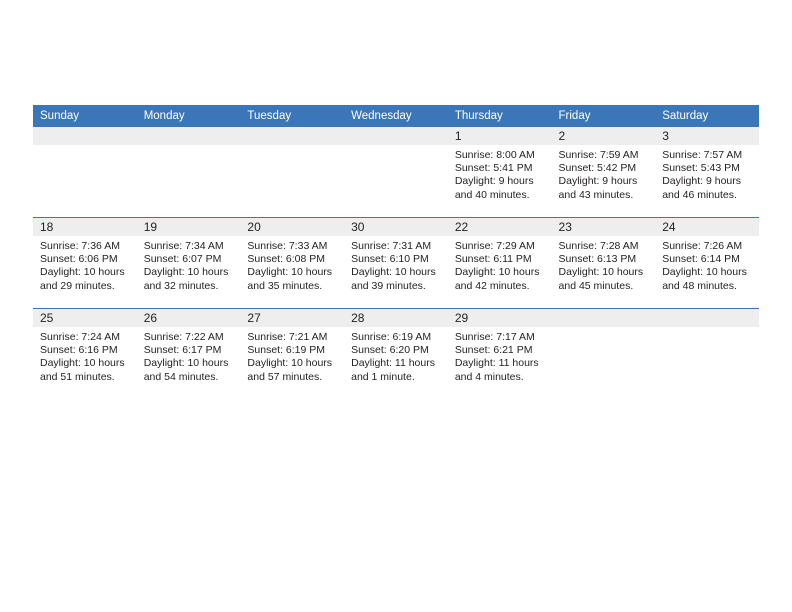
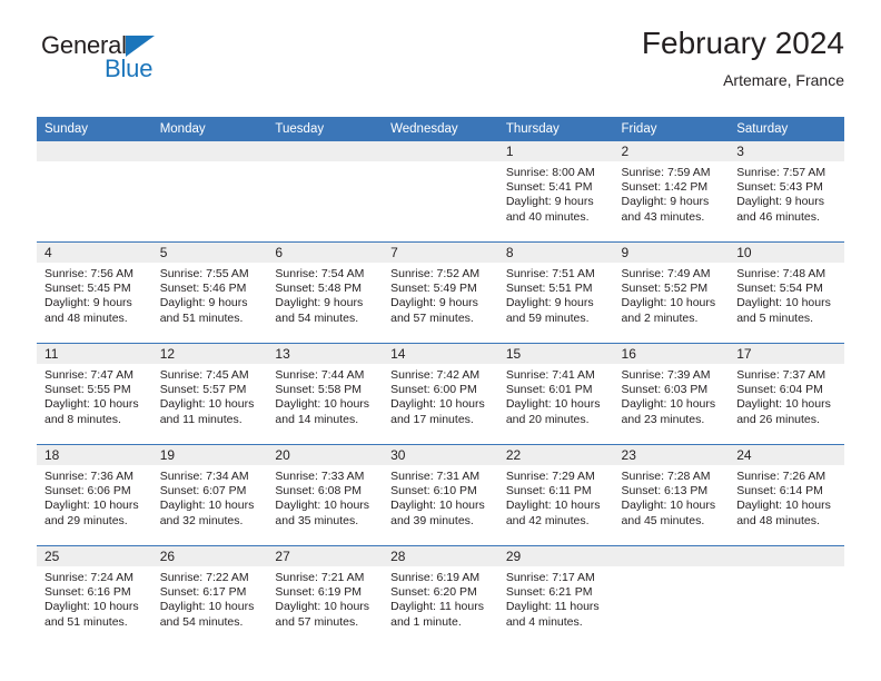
+ General
+ Blue
+ February 2024
+ Artemare, France
  Sunday	Monday	Tuesday	Wednesday	Thursday	Friday	Saturday
- 				1Sunrise: 8:00 AMSunset: 5:41 PMDaylight: 9 hoursand 40 minutes.	2Sunrise: 7:59 AMSunset: 5:42 PMDaylight: 9 hoursand 43 minutes.	3Sunrise: 7:57 AMSunset: 5:43 PMDaylight: 9 hoursand 46 minutes.
+ 				1Sunrise: 8:00 AMSunset: 5:41 PMDaylight: 9 hoursand 40 minutes.	2Sunrise: 7:59 AMSunset: 1:42 PMDaylight: 9 hoursand 43 minutes.	3Sunrise: 7:57 AMSunset: 5:43 PMDaylight: 9 hoursand 46 minutes.
+ 4Sunrise: 7:56 AMSunset: 5:45 PMDaylight: 9 hoursand 48 minutes.	5Sunrise: 7:55 AMSunset: 5:46 PMDaylight: 9 hoursand 51 minutes.	6Sunrise: 7:54 AMSunset: 5:48 PMDaylight: 9 hoursand 54 minutes.	7Sunrise: 7:52 AMSunset: 5:49 PMDaylight: 9 hoursand 57 minutes.	8Sunrise: 7:51 AMSunset: 5:51 PMDaylight: 9 hoursand 59 minutes.	9Sunrise: 7:49 AMSunset: 5:52 PMDaylight: 10 hoursand 2 minutes.	10Sunrise: 7:48 AMSunset: 5:54 PMDaylight: 10 hoursand 5 minutes.
+ 11Sunrise: 7:47 AMSunset: 5:55 PMDaylight: 10 hoursand 8 minutes.	12Sunrise: 7:45 AMSunset: 5:57 PMDaylight: 10 hoursand 11 minutes.	13Sunrise: 7:44 AMSunset: 5:58 PMDaylight: 10 hoursand 14 minutes.	14Sunrise: 7:42 AMSunset: 6:00 PMDaylight: 10 hoursand 17 minutes.	15Sunrise: 7:41 AMSunset: 6:01 PMDaylight: 10 hoursand 20 minutes.	16Sunrise: 7:39 AMSunset: 6:03 PMDaylight: 10 hoursand 23 minutes.	17Sunrise: 7:37 AMSunset: 6:04 PMDaylight: 10 hoursand 26 minutes.
  18Sunrise: 7:36 AMSunset: 6:06 PMDaylight: 10 hoursand 29 minutes.	19Sunrise: 7:34 AMSunset: 6:07 PMDaylight: 10 hoursand 32 minutes.	20Sunrise: 7:33 AMSunset: 6:08 PMDaylight: 10 hoursand 35 minutes.	30Sunrise: 7:31 AMSunset: 6:10 PMDaylight: 10 hoursand 39 minutes.	22Sunrise: 7:29 AMSunset: 6:11 PMDaylight: 10 hoursand 42 minutes.	23Sunrise: 7:28 AMSunset: 6:13 PMDaylight: 10 hoursand 45 minutes.	24Sunrise: 7:26 AMSunset: 6:14 PMDaylight: 10 hoursand 48 minutes.
  25Sunrise: 7:24 AMSunset: 6:16 PMDaylight: 10 hoursand 51 minutes.	26Sunrise: 7:22 AMSunset: 6:17 PMDaylight: 10 hoursand 54 minutes.	27Sunrise: 7:21 AMSunset: 6:19 PMDaylight: 10 hoursand 57 minutes.	28Sunrise: 6:19 AMSunset: 6:20 PMDaylight: 11 hoursand 1 minute.	29Sunrise: 7:17 AMSunset: 6:21 PMDaylight: 11 hoursand 4 minutes.
